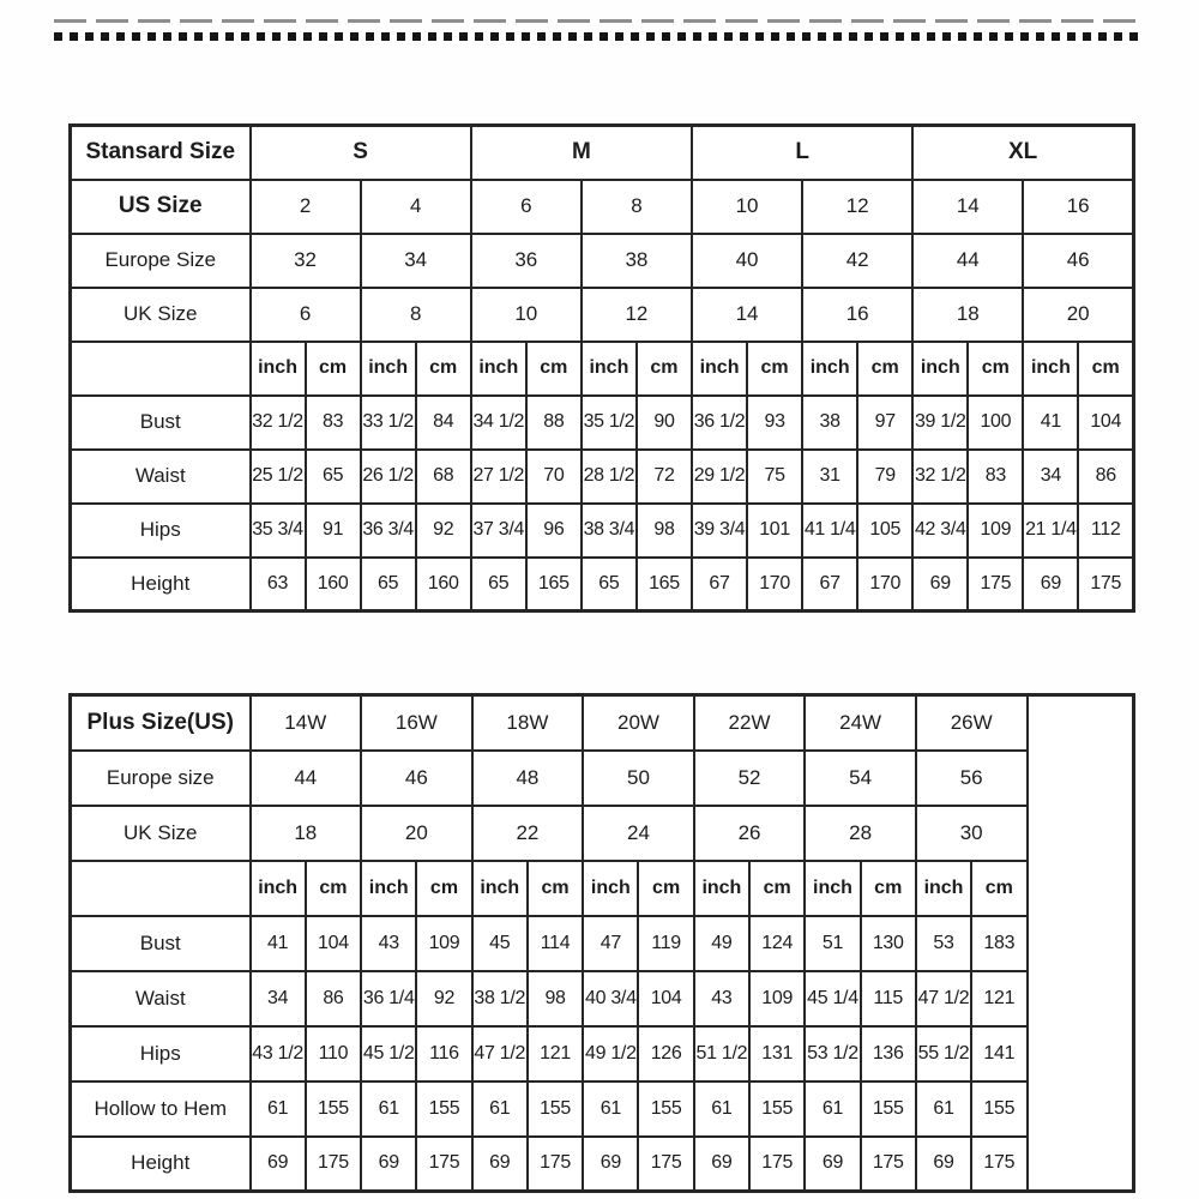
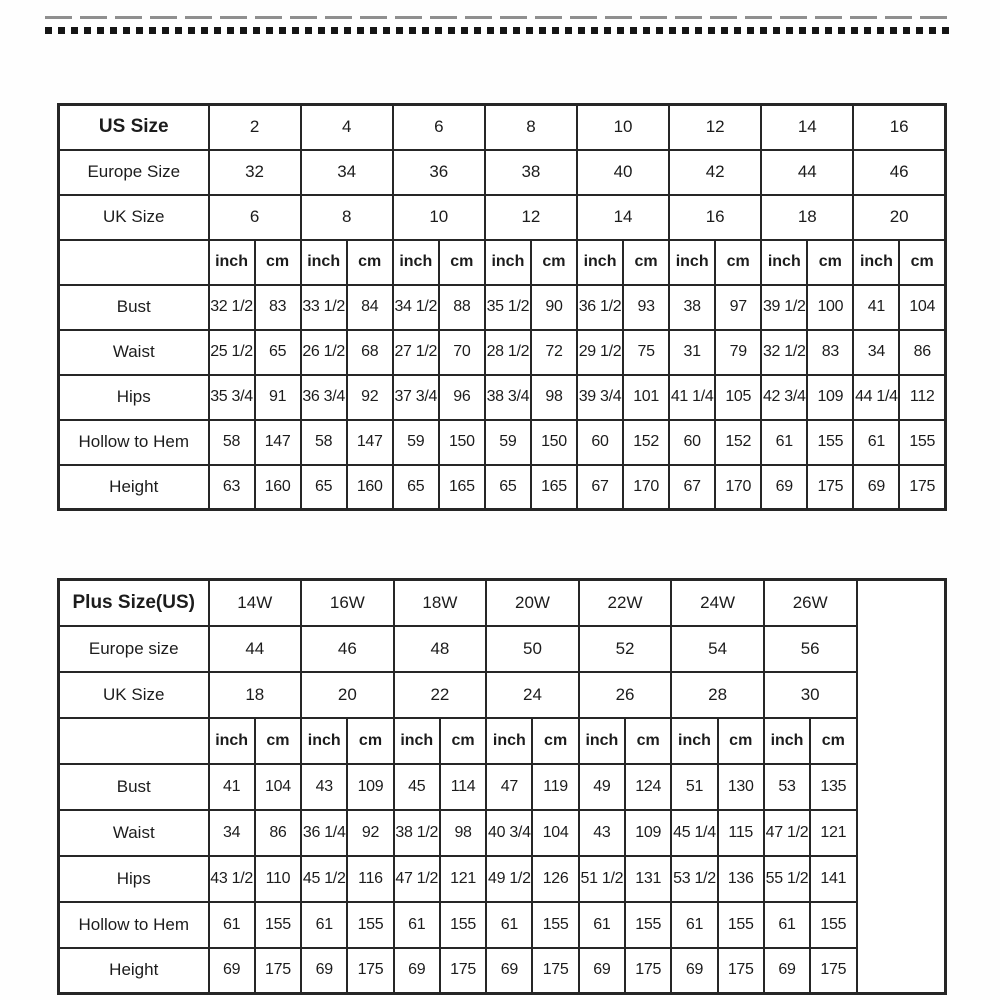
- Stansard Size	S	M	L	XL
  US Size	2	4	6	8	10	12	14	16
  Europe Size	32	34	36	38	40	42	44	46
  UK Size	6	8	10	12	14	16	18	20
  	inch	cm	inch	cm	inch	cm	inch	cm	inch	cm	inch	cm	inch	cm	inch	cm
  Bust	32 1/2	83	33 1/2	84	34 1/2	88	35 1/2	90	36 1/2	93	38	97	39 1/2	100	41	104
  Waist	25 1/2	65	26 1/2	68	27 1/2	70	28 1/2	72	29 1/2	75	31	79	32 1/2	83	34	86
- Hips	35 3/4	91	36 3/4	92	37 3/4	96	38 3/4	98	39 3/4	101	41 1/4	105	42 3/4	109	21 1/4	112
+ Hips	35 3/4	91	36 3/4	92	37 3/4	96	38 3/4	98	39 3/4	101	41 1/4	105	42 3/4	109	44 1/4	112
+ Hollow to Hem	58	147	58	147	59	150	59	150	60	152	60	152	61	155	61	155
  Height	63	160	65	160	65	165	65	165	67	170	67	170	69	175	69	175
  Plus Size(US)	14W	16W	18W	20W	22W	24W	26W
  Europe size	44	46	48	50	52	54	56
  UK Size	18	20	22	24	26	28	30
  	inch	cm	inch	cm	inch	cm	inch	cm	inch	cm	inch	cm	inch	cm
- Bust	41	104	43	109	45	114	47	119	49	124	51	130	53	183
+ Bust	41	104	43	109	45	114	47	119	49	124	51	130	53	135
  Waist	34	86	36 1/4	92	38 1/2	98	40 3/4	104	43	109	45 1/4	115	47 1/2	121
  Hips	43 1/2	110	45 1/2	116	47 1/2	121	49 1/2	126	51 1/2	131	53 1/2	136	55 1/2	141
  Hollow to Hem	61	155	61	155	61	155	61	155	61	155	61	155	61	155
  Height	69	175	69	175	69	175	69	175	69	175	69	175	69	175
